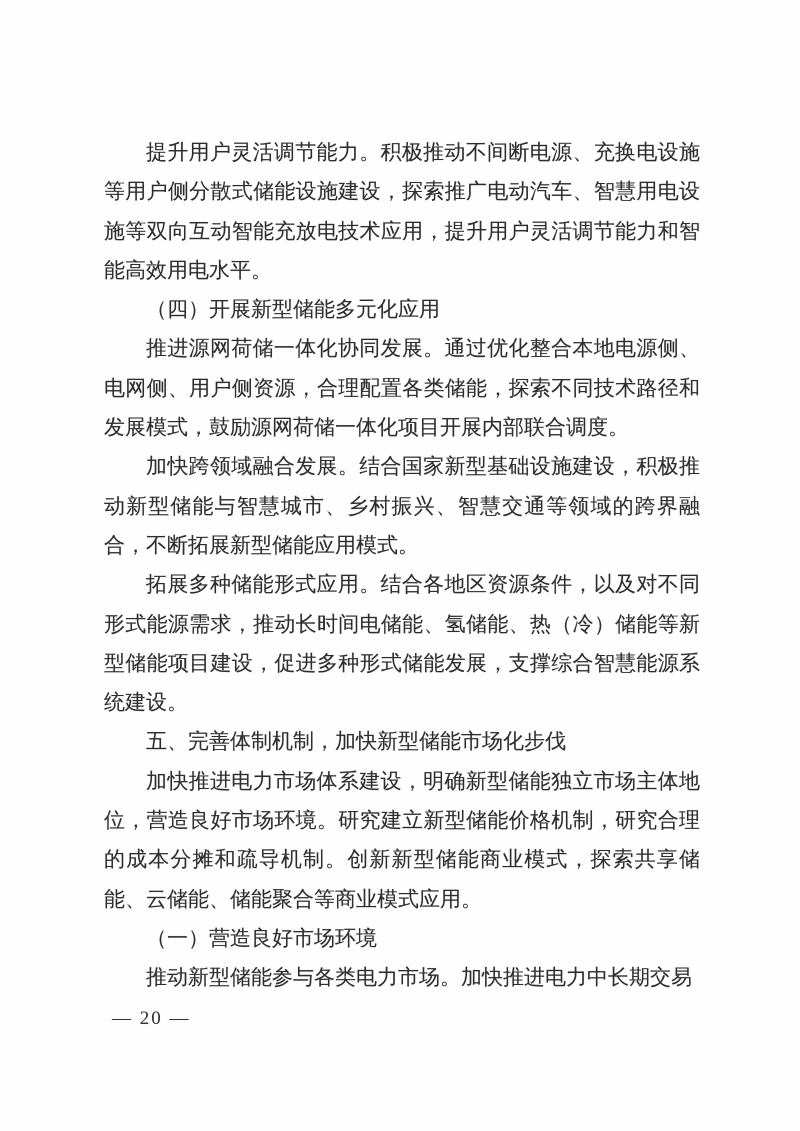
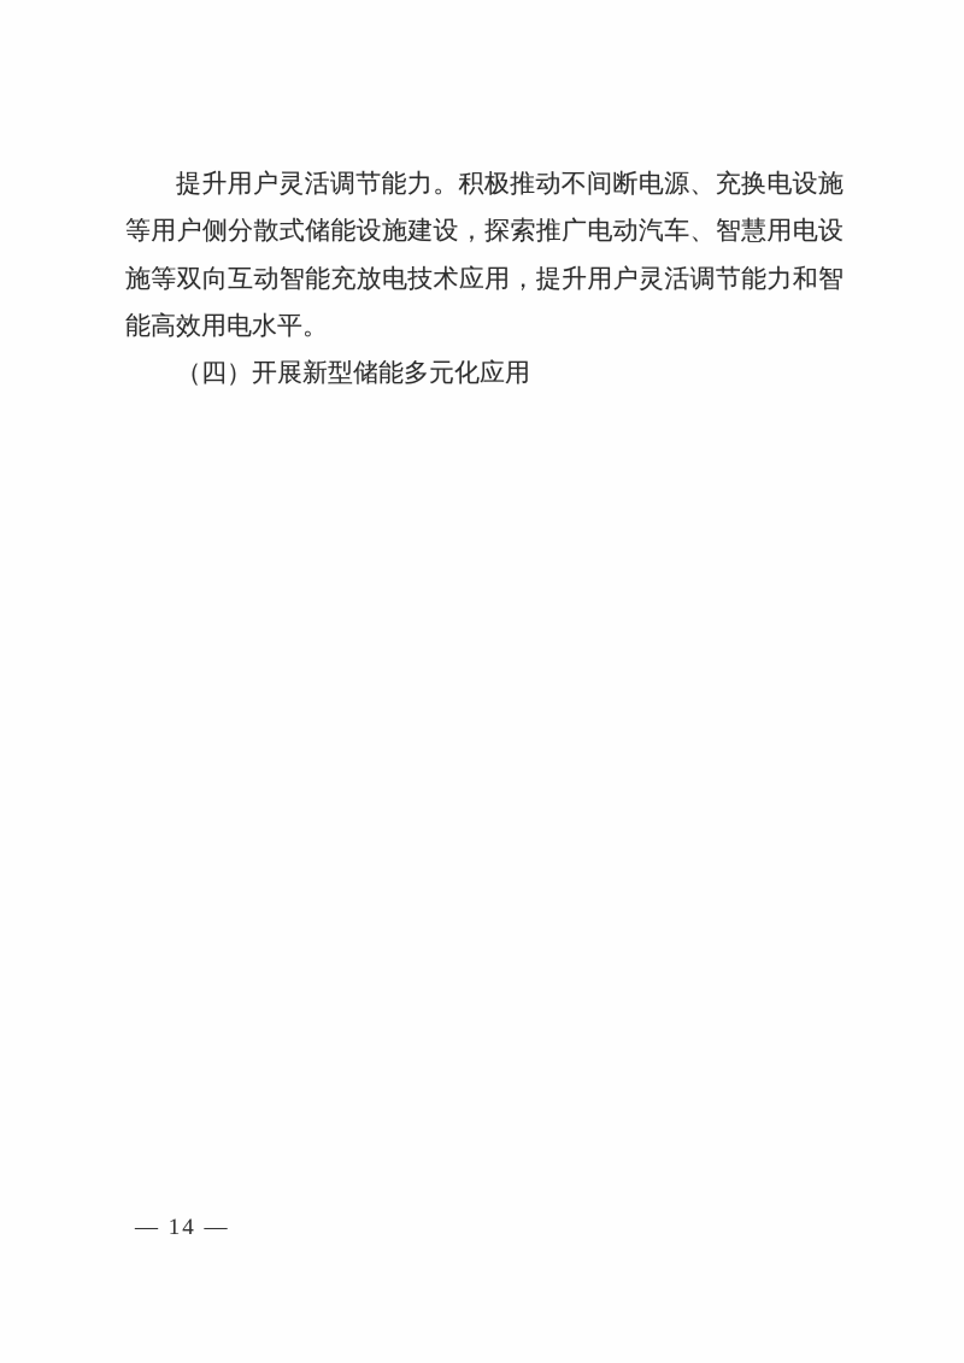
  提升用户灵活调节能力。积极推动不间断电源、充换电设施等用户侧分散式储能设施建设，探索推广电动汽车、智慧用电设施等双向互动智能充放电技术应用，提升用户灵活调节能力和智能高效用电水平。
  （四）开展新型储能多元化应用
- 推进源网荷储一体化协同发展。通过优化整合本地电源侧、电网侧、用户侧资源，合理配置各类储能，探索不同技术路径和发展模式，鼓励源网荷储一体化项目开展内部联合调度。
- 加快跨领域融合发展。结合国家新型基础设施建设，积极推动新型储能与智慧城市、乡村振兴、智慧交通等领域的跨界融合，不断拓展新型储能应用模式。
- 拓展多种储能形式应用。结合各地区资源条件，以及对不同形式能源需求，推动长时间电储能、氢储能、热（冷）储能等新型储能项目建设，促进多种形式储能发展，支撑综合智慧能源系统建设。
- 五、完善体制机制，加快新型储能市场化步伐
- 加快推进电力市场体系建设，明确新型储能独立市场主体地位，营造良好市场环境。研究建立新型储能价格机制，研究合理的成本分摊和疏导机制。创新新型储能商业模式，探索共享储能、云储能、储能聚合等商业模式应用。
- （一）营造良好市场环境
- 推动新型储能参与各类电力市场。加快推进电力中长期交易
- — 20 —
+ — 14 —
